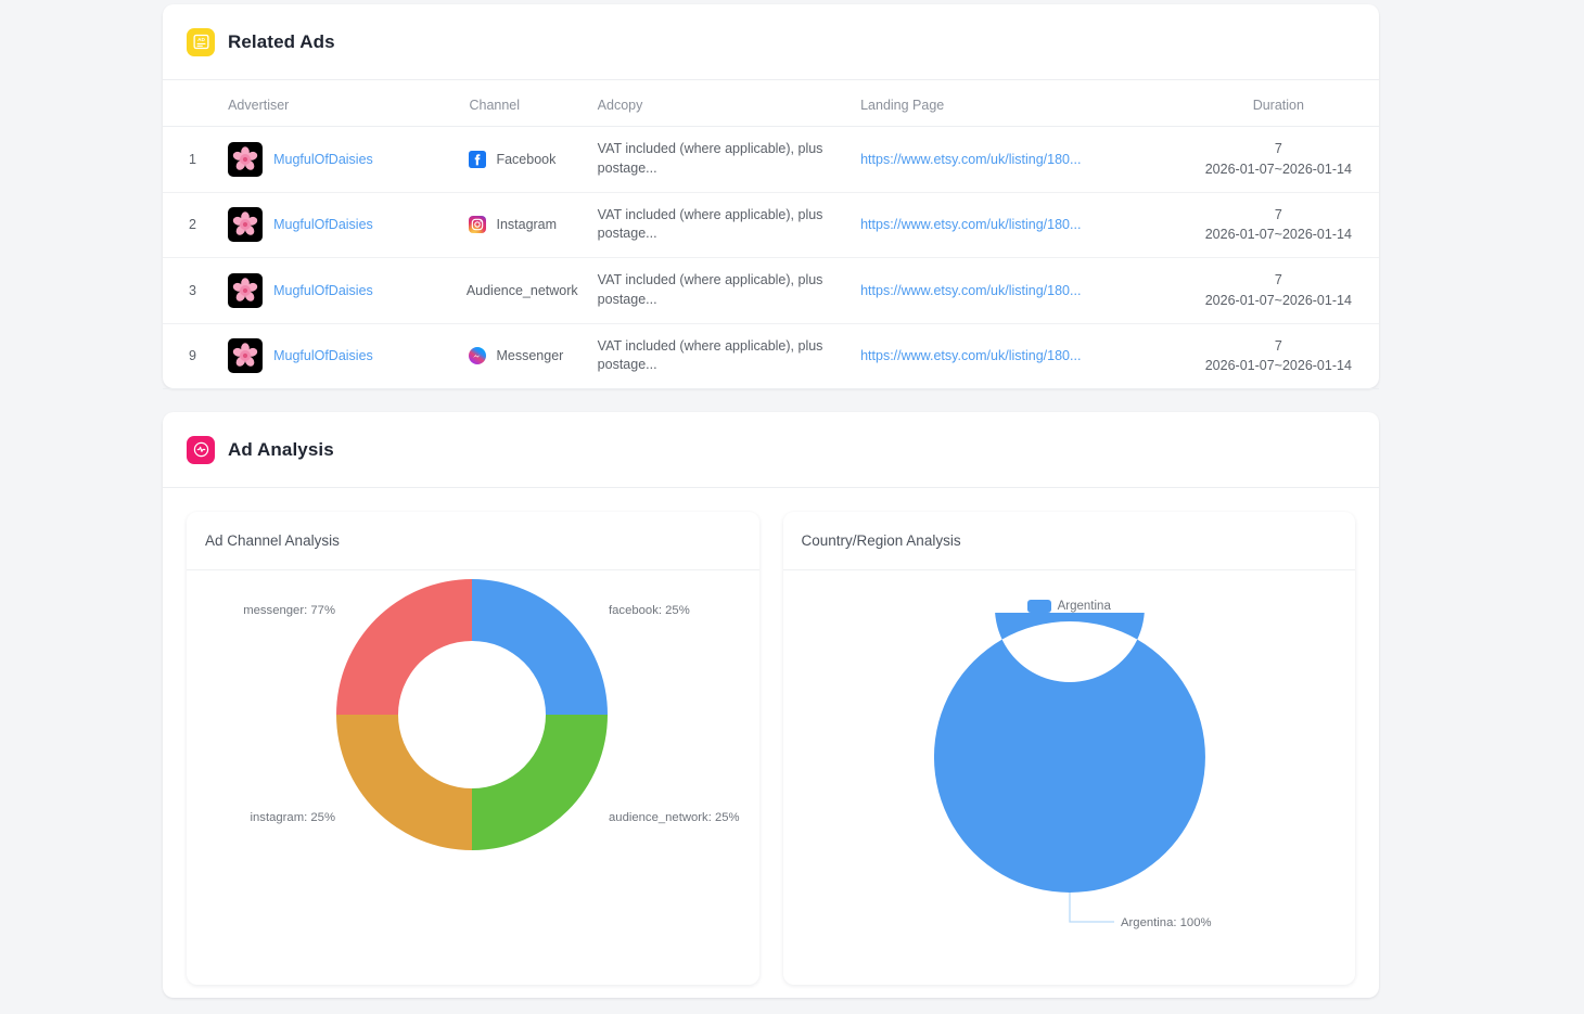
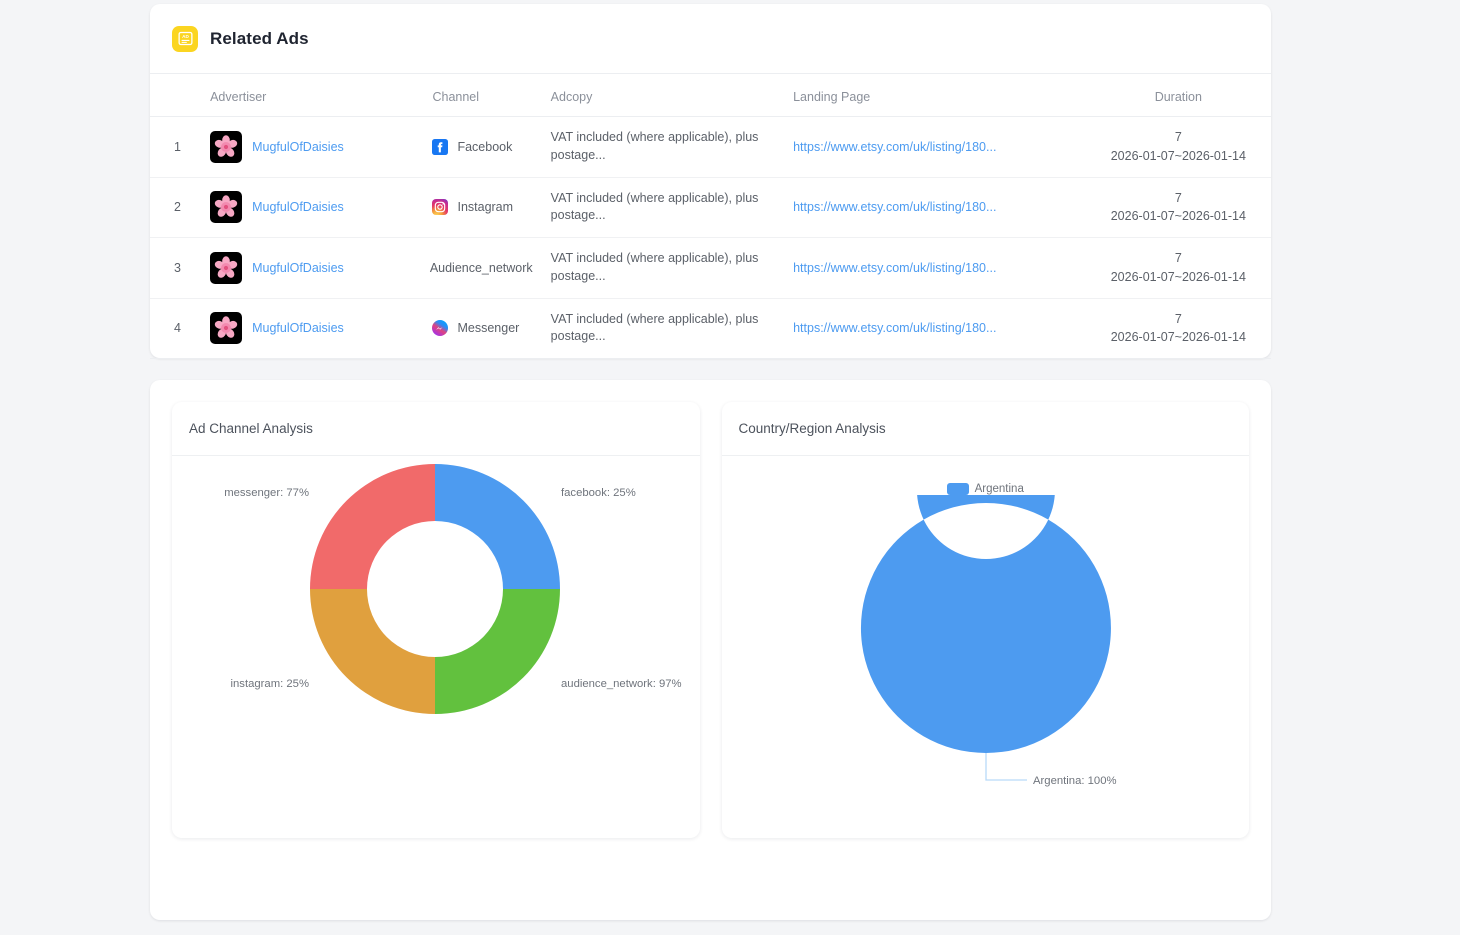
  Related Ads
  	Advertiser	Channel	Adcopy	Landing Page	Duration
  1	MugfulOfDaisies	Facebook	VAT included (where applicable), plus postage...	https://www.etsy.com/uk/listing/180...	7 2026-01-07~2026-01-14
  2	MugfulOfDaisies	Instagram	VAT included (where applicable), plus postage...	https://www.etsy.com/uk/listing/180...	7 2026-01-07~2026-01-14
  3	MugfulOfDaisies	Audience_network	VAT included (where applicable), plus postage...	https://www.etsy.com/uk/listing/180...	7 2026-01-07~2026-01-14
- 9	MugfulOfDaisies	Messenger	VAT included (where applicable), plus postage...	https://www.etsy.com/uk/listing/180...	7 2026-01-07~2026-01-14
+ 4	MugfulOfDaisies	Messenger	VAT included (where applicable), plus postage...	https://www.etsy.com/uk/listing/180...	7 2026-01-07~2026-01-14
- Ad Analysis
  Ad Channel Analysis
  facebook: 25%
- audience_network: 25%
+ audience_network: 97%
  instagram: 25%
  messenger: 77%
  Country/Region Analysis
  Argentina
  Argentina: 100%
